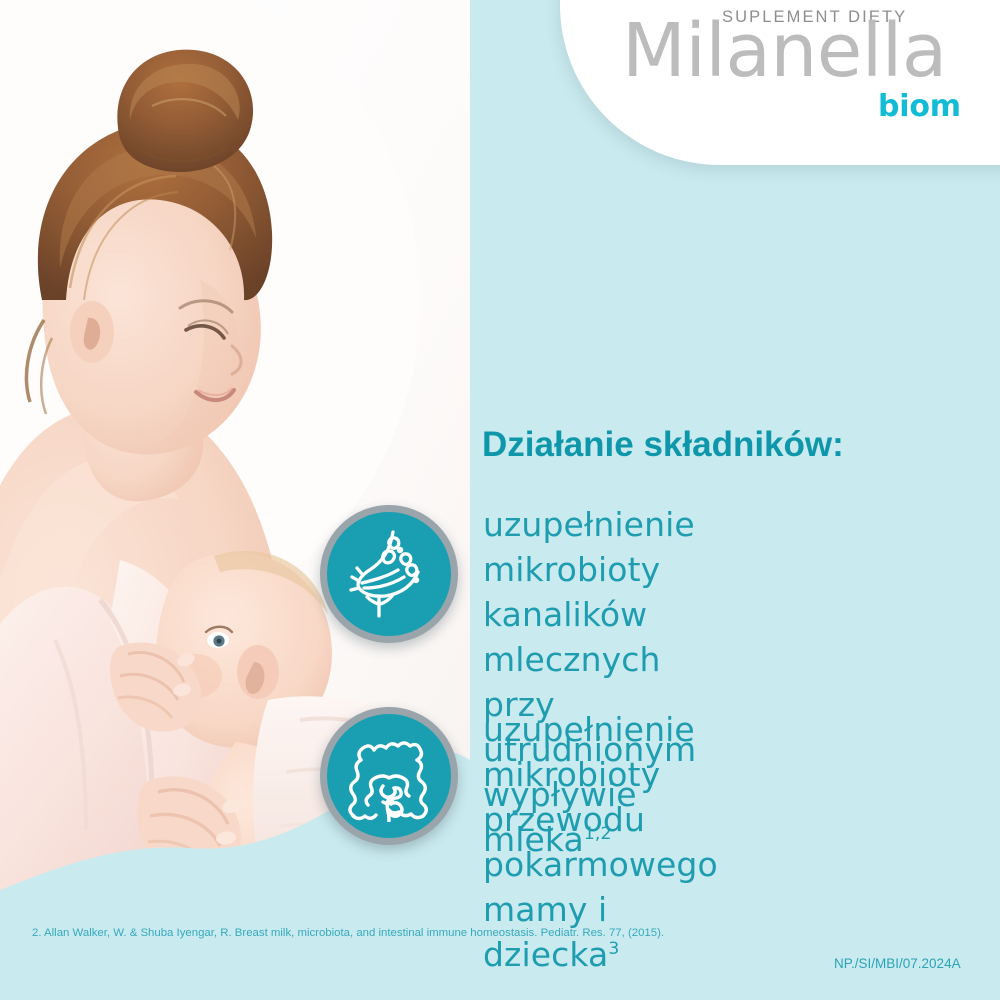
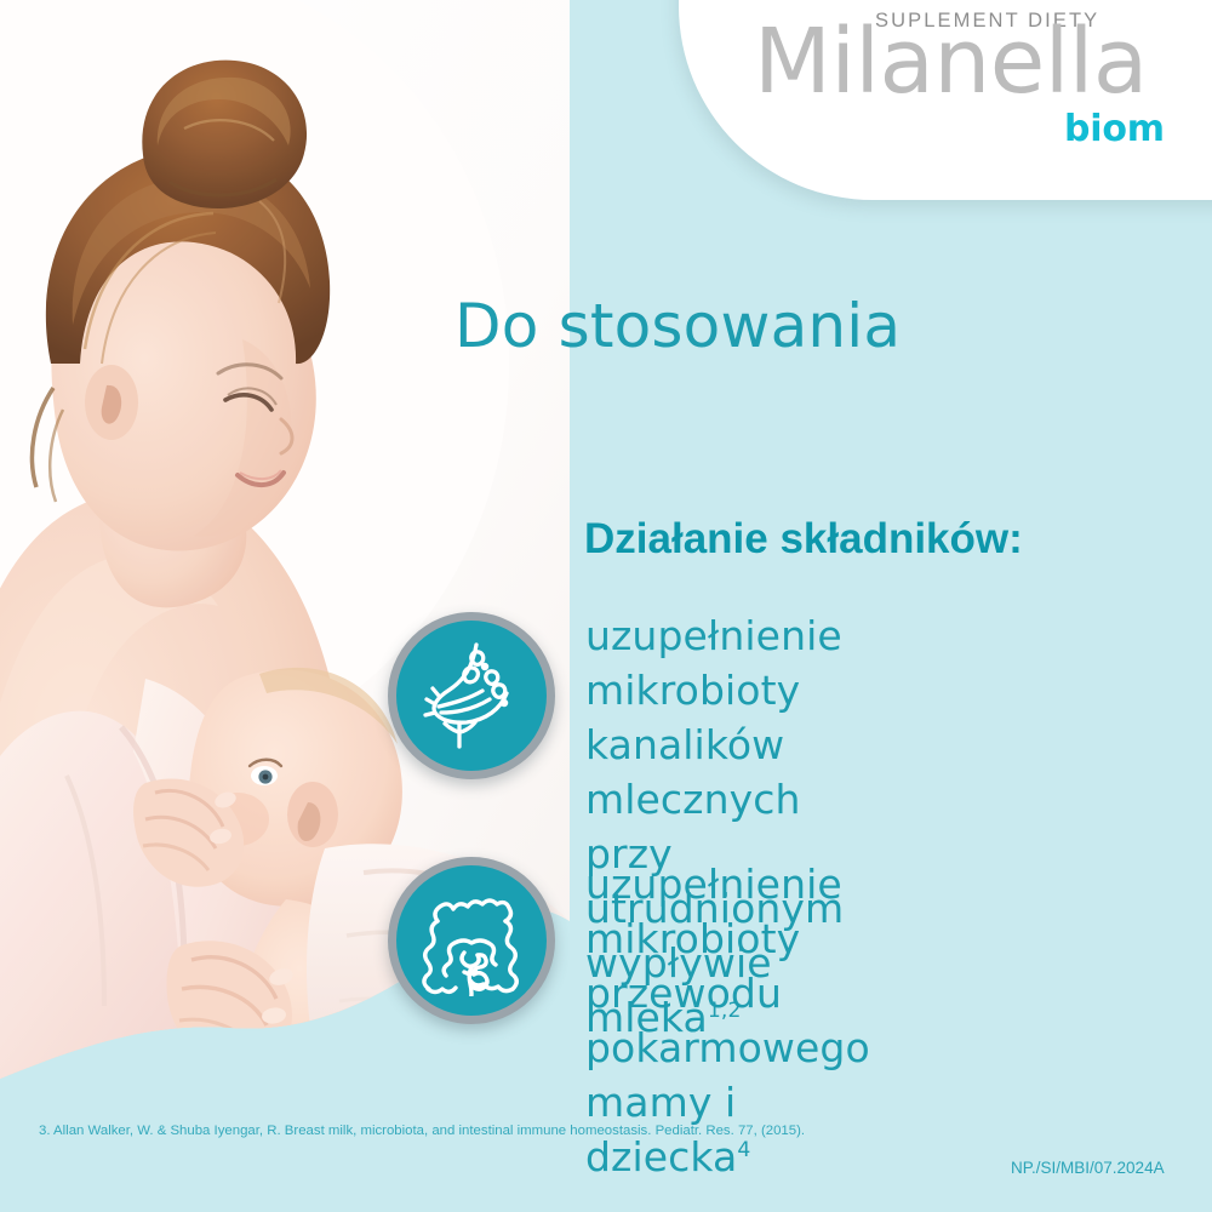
  SUPLEMENT DIETY
  Milanella
  biom
+ Do stosowania
  Działanie składników:
  uzupełnienie mikrobioty
  kanalików mlecznych
  przy utrudnionym
  wypływie mleka1,2
  uzupełnienie mikrobioty
  przewodu pokarmowego
- mamy i dziecka3
+ mamy i dziecka4
- 2. Allan Walker, W. & Shuba Iyengar, R. Breast milk, microbiota, and intestinal immune homeostasis. Pediatr. Res. 77, (2015).
+ 3. Allan Walker, W. & Shuba Iyengar, R. Breast milk, microbiota, and intestinal immune homeostasis. Pediatr. Res. 77, (2015).
  NP./SI/MBI/07.2024A
